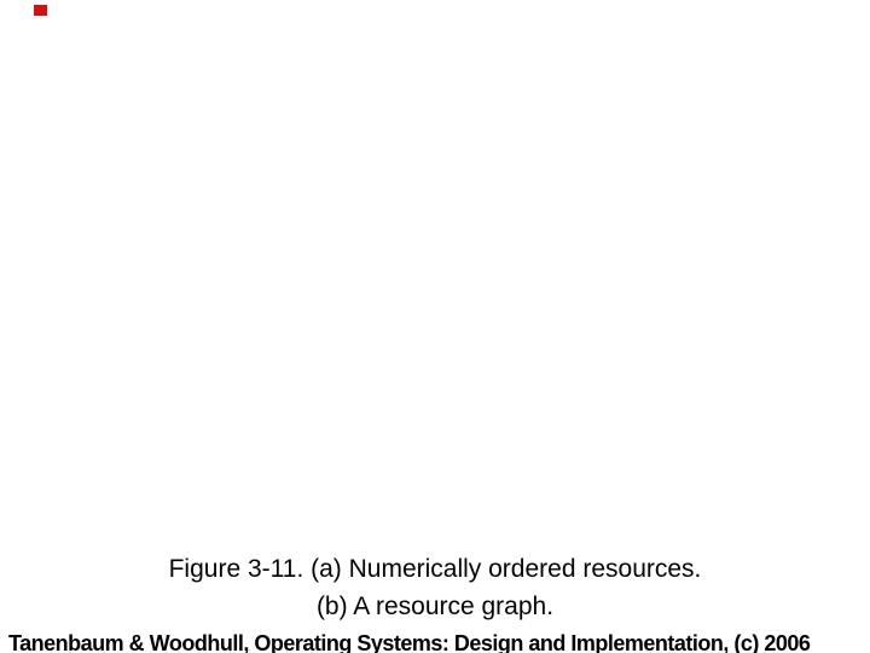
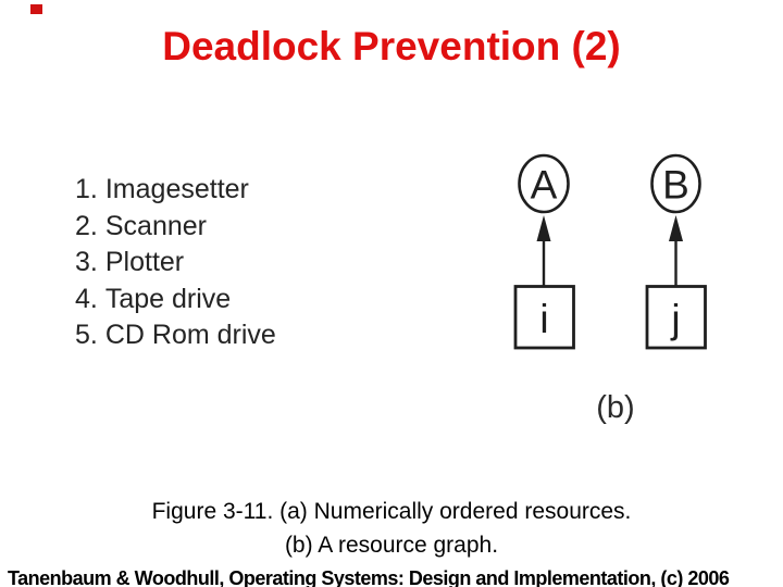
+ Deadlock Prevention (2)
+ 1. Imagesetter
+ 2. Scanner
+ 3. Plotter
+ 4. Tape drive
+ 5. CD Rom drive
+ A
+ B
+ i
+ j
+ (b)
  Figure 3-11. (a) Numerically ordered resources.
  (b) A resource graph.
  Tanenbaum & Woodhull, Operating Systems: Design and Implementation, (c) 2006
